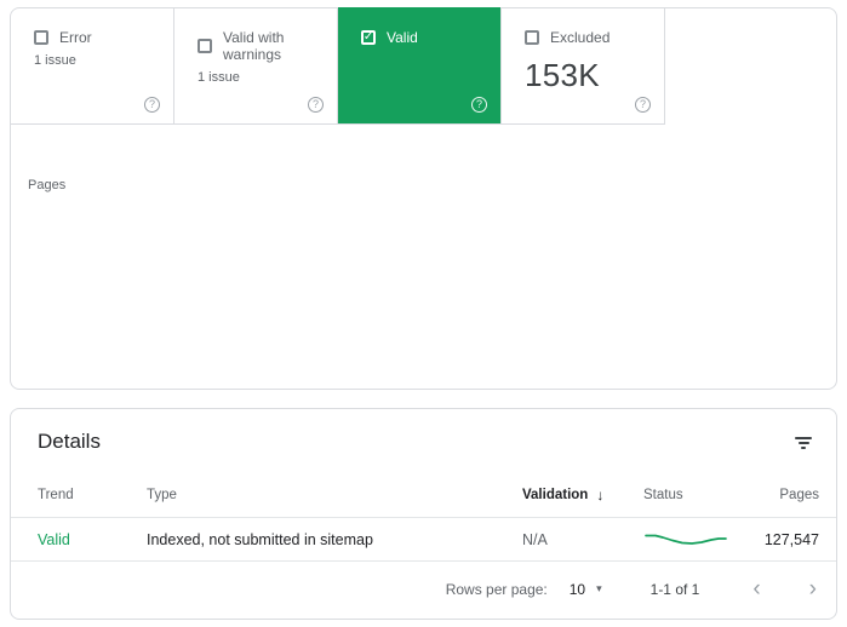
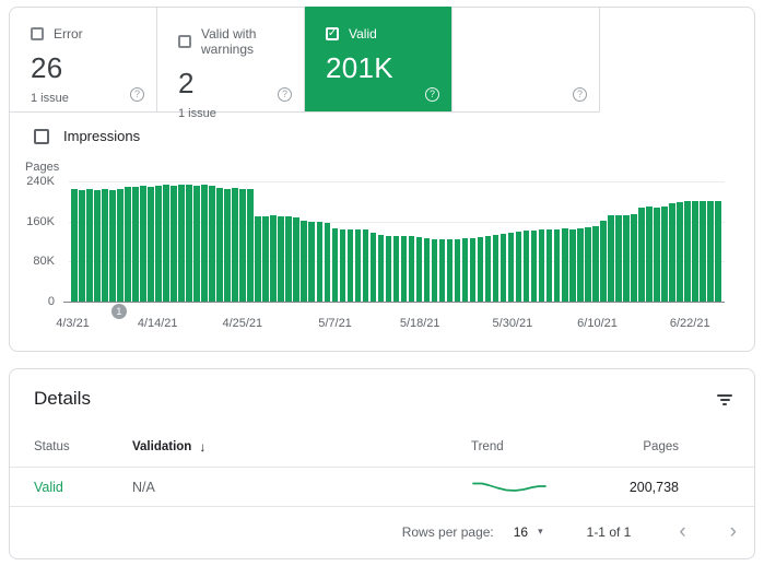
  Error
+ 26
  1 issue
  ?
  Valid with warnings
+ 2
  1 issue
  ?
  ✓
  Valid
+ 201K
  ?
- Excluded
- 153K
  ?
+ Impressions
  Pages
+ 240K
+ 160K
+ 80K
+ 0
+ 1
+ 4/3/21
+ 4/14/21
+ 4/25/21
+ 5/7/21
+ 5/18/21
+ 5/30/21
+ 6/10/21
+ 6/22/21
  Details
- Trend
+ Status
- Type
  Validation
  ↓
- Status
+ Trend
  Pages
  Valid
- Indexed, not submitted in sitemap
  N/A
- 127,547
+ 200,738
  Rows per page:
- 10
+ 16
  ▾
  1-1 of 1
  ‹
  ›
